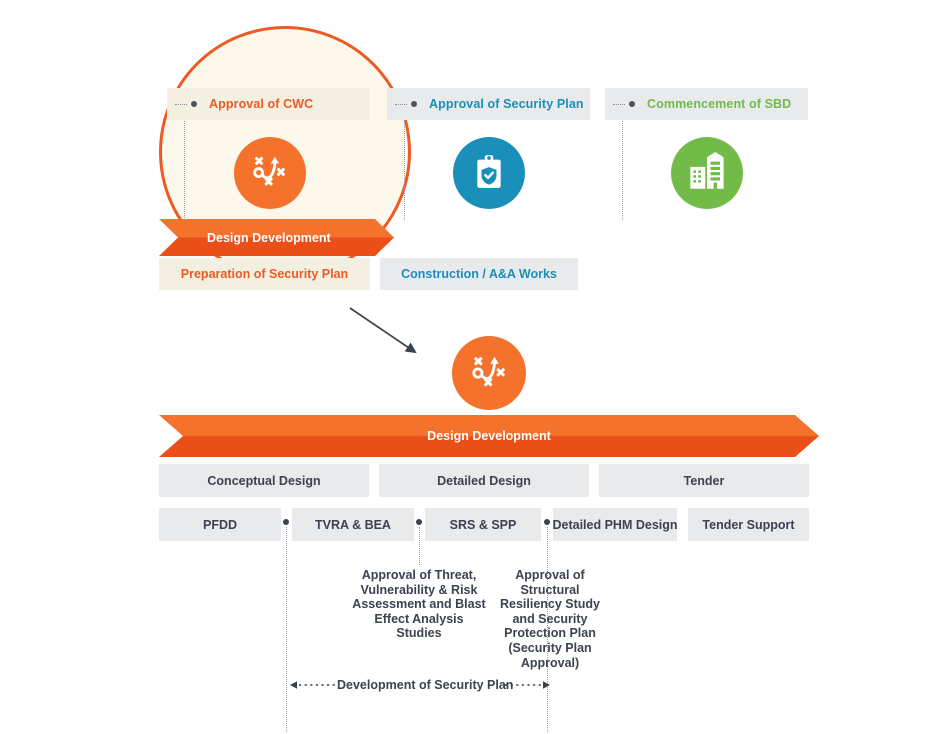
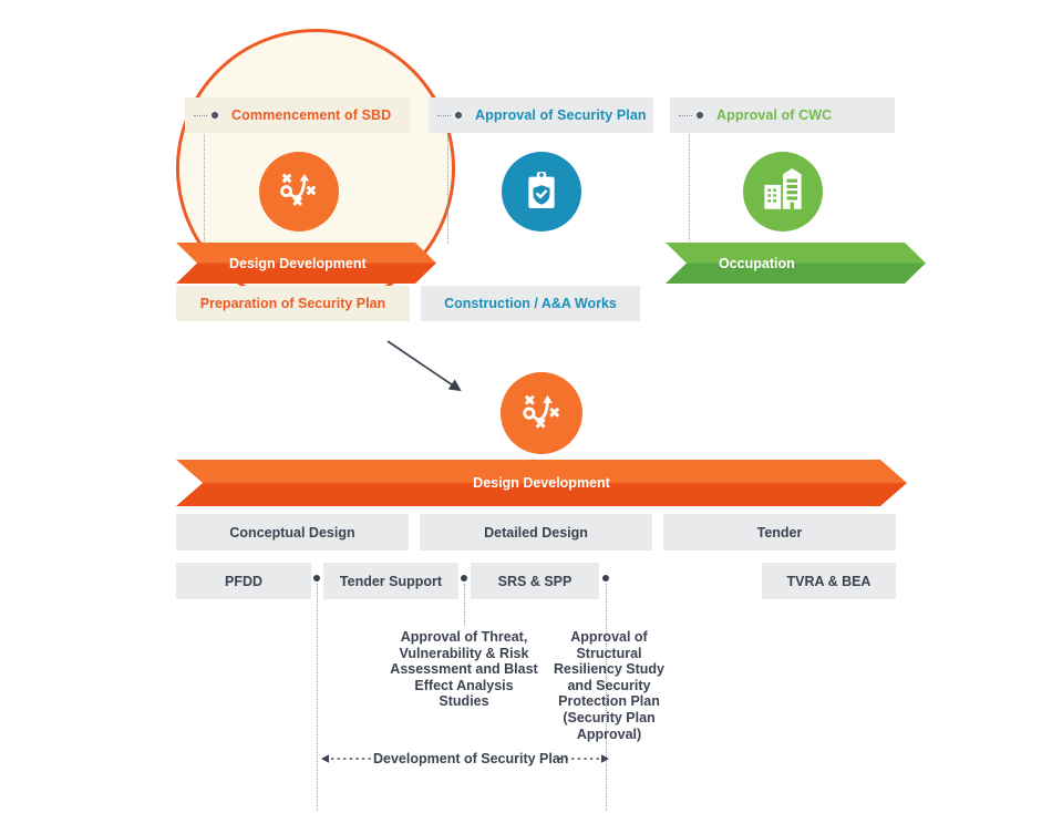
- Approval of CWC
+ Commencement of SBD
  Approval of Security Plan
- Commencement of SBD
+ Approval of CWC
  Design Development
+ Occupation
  Preparation of Security Plan
  Construction / A&A Works
  Design Development
  Conceptual Design
  Detailed Design
  Tender
  PFDD
- TVRA & BEA
+ Tender Support
  SRS & SPP
- Detailed PHM Design
- Tender Support
+ TVRA & BEA
  Approval of Threat, Vulnerability & Risk Assessment and Blast Effect Analysis Studies
  Approval of Structural Resiliency Study and Security Protection Plan (Security Plan Approval)
  Development of Security Plan
